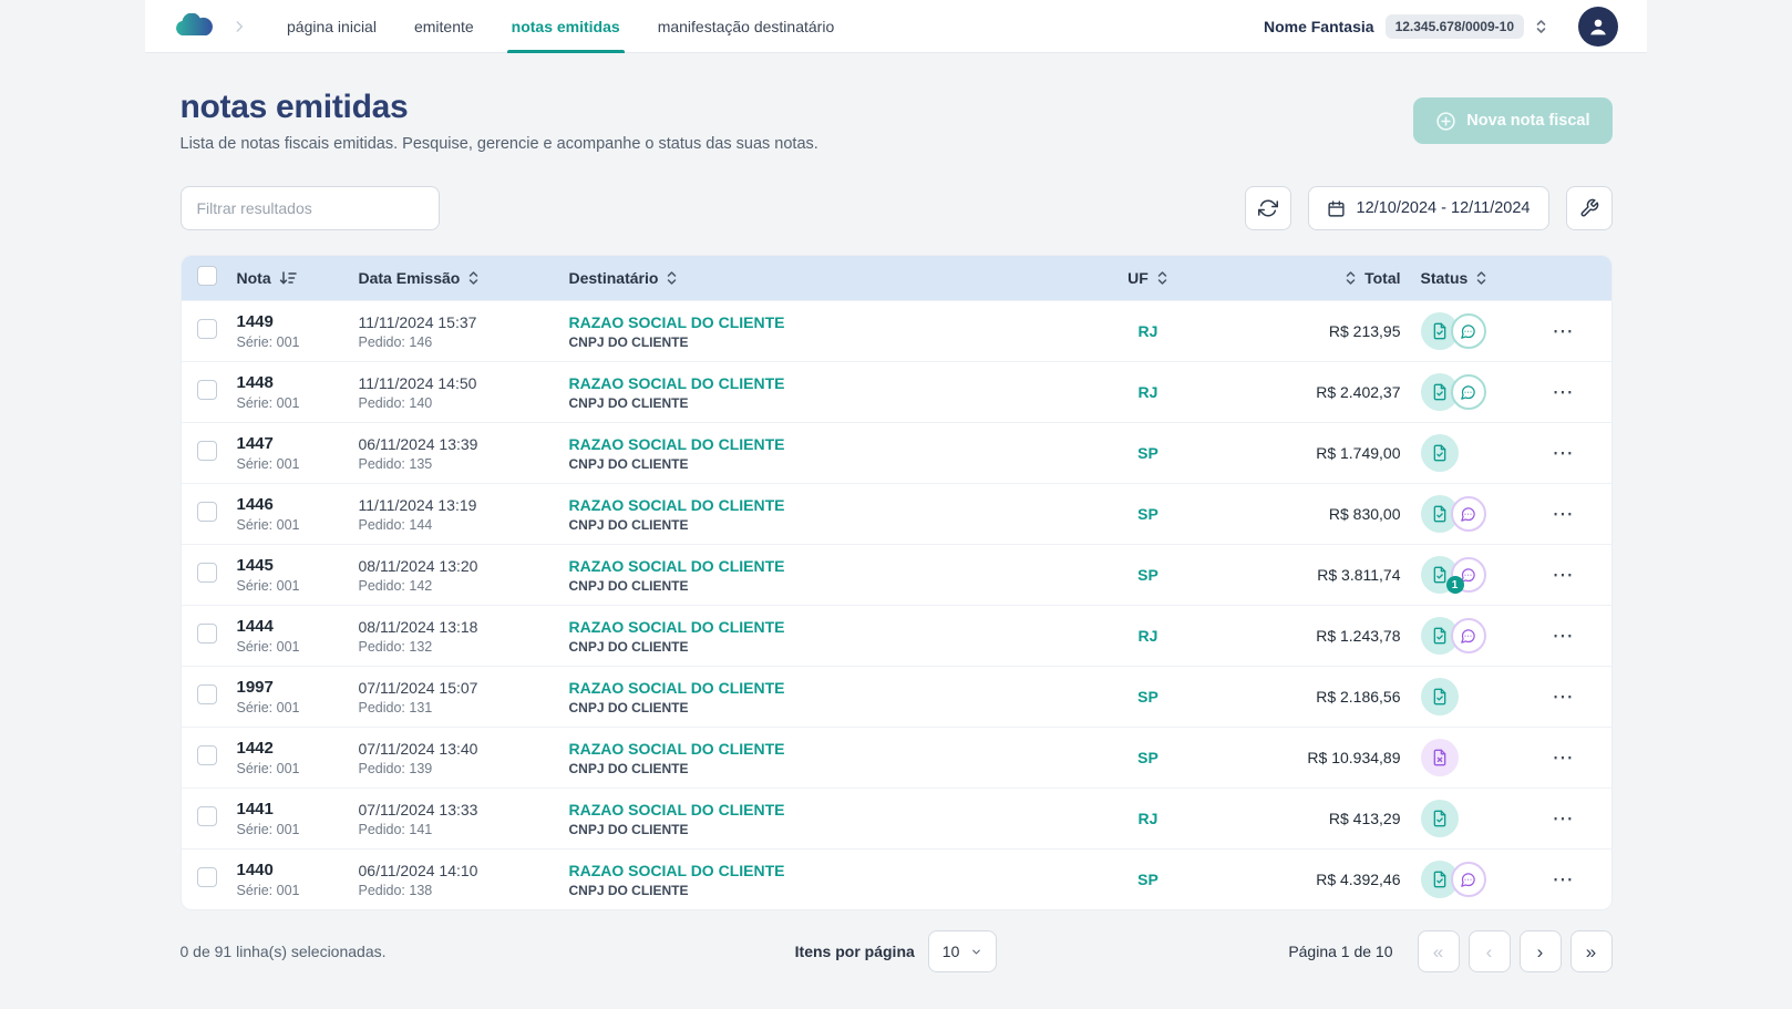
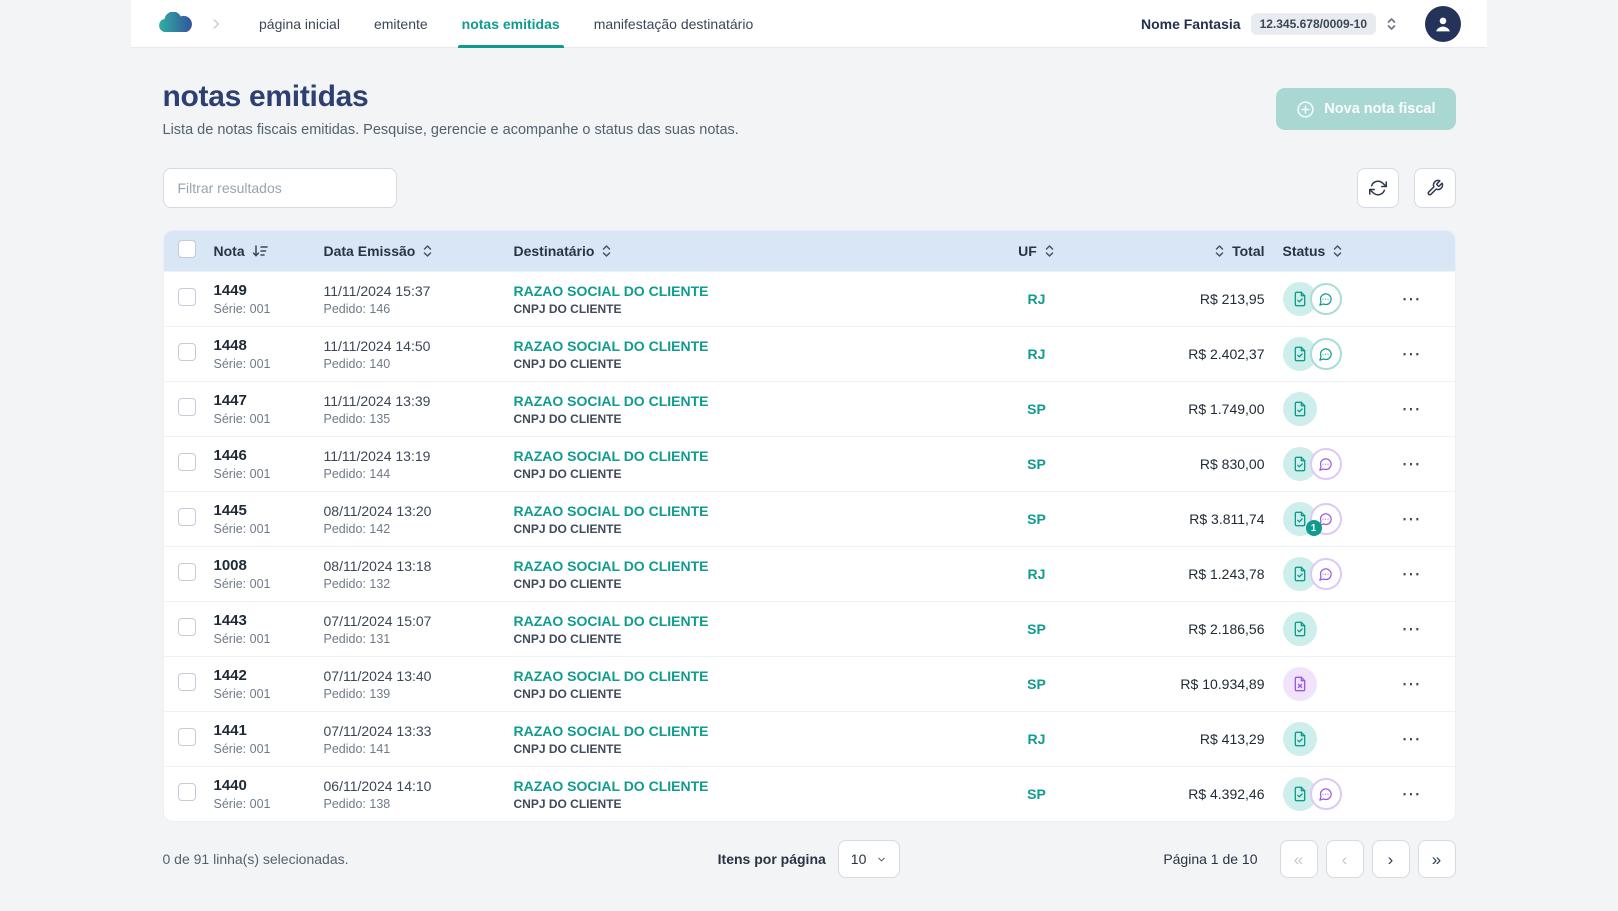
  página inicial
  emitente
  notas emitidas
  manifestação destinatário
  Nome Fantasia
  12.345.678/0009-10
  notas emitidas
  Lista de notas fiscais emitidas. Pesquise, gerencie e acompanhe o status das suas notas.
  Nova nota fiscal
  Filtrar resultados
- 12/10/2024 - 12/11/2024
  Nota
  Data Emissão
  Destinatário
  UF
  Total
  Status
  1449
  Série: 001
  11/11/2024 15:37
  Pedido: 146
  RAZAO SOCIAL DO CLIENTE
  CNPJ DO CLIENTE
  RJ
  R$ 213,95
  ⋯
  1448
  Série: 001
  11/11/2024 14:50
  Pedido: 140
  RAZAO SOCIAL DO CLIENTE
  CNPJ DO CLIENTE
  RJ
  R$ 2.402,37
  ⋯
  1447
  Série: 001
- 06/11/2024 13:39
+ 11/11/2024 13:39
  Pedido: 135
  RAZAO SOCIAL DO CLIENTE
  CNPJ DO CLIENTE
  SP
  R$ 1.749,00
  ⋯
  1446
  Série: 001
  11/11/2024 13:19
  Pedido: 144
  RAZAO SOCIAL DO CLIENTE
  CNPJ DO CLIENTE
  SP
  R$ 830,00
  ⋯
  1445
  Série: 001
  08/11/2024 13:20
  Pedido: 142
  RAZAO SOCIAL DO CLIENTE
  CNPJ DO CLIENTE
  SP
  R$ 3.811,74
  1
  ⋯
- 1444
+ 1008
  Série: 001
  08/11/2024 13:18
  Pedido: 132
  RAZAO SOCIAL DO CLIENTE
  CNPJ DO CLIENTE
  RJ
  R$ 1.243,78
  ⋯
- 1997
+ 1443
  Série: 001
  07/11/2024 15:07
  Pedido: 131
  RAZAO SOCIAL DO CLIENTE
  CNPJ DO CLIENTE
  SP
  R$ 2.186,56
  ⋯
  1442
  Série: 001
  07/11/2024 13:40
  Pedido: 139
  RAZAO SOCIAL DO CLIENTE
  CNPJ DO CLIENTE
  SP
  R$ 10.934,89
  ⋯
  1441
  Série: 001
  07/11/2024 13:33
  Pedido: 141
  RAZAO SOCIAL DO CLIENTE
  CNPJ DO CLIENTE
  RJ
  R$ 413,29
  ⋯
  1440
  Série: 001
  06/11/2024 14:10
  Pedido: 138
  RAZAO SOCIAL DO CLIENTE
  CNPJ DO CLIENTE
  SP
  R$ 4.392,46
  ⋯
  0 de 91 linha(s) selecionadas.
  Itens por página
  10
  Página 1 de 10
  «
  ‹
  ›
  »
